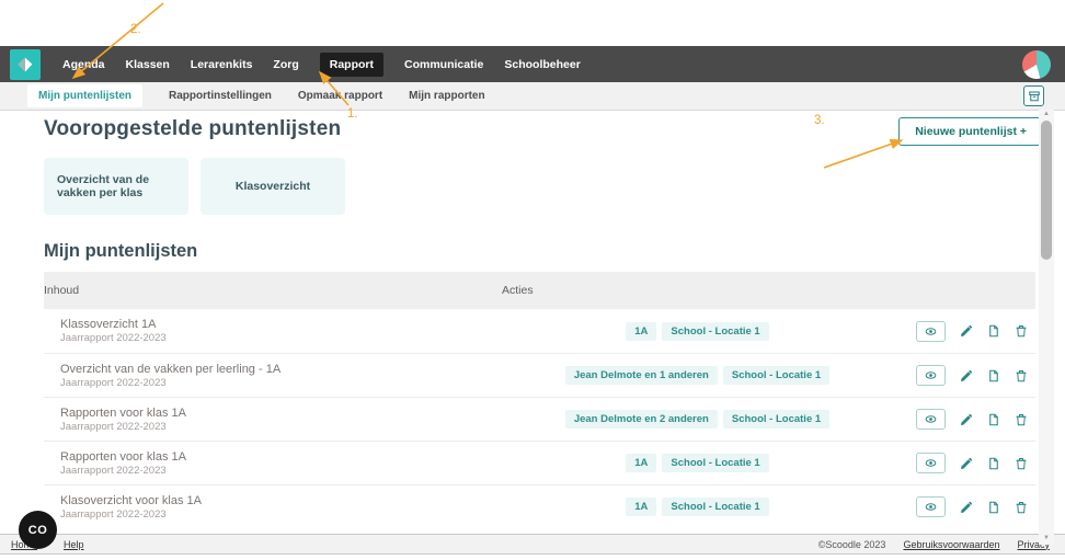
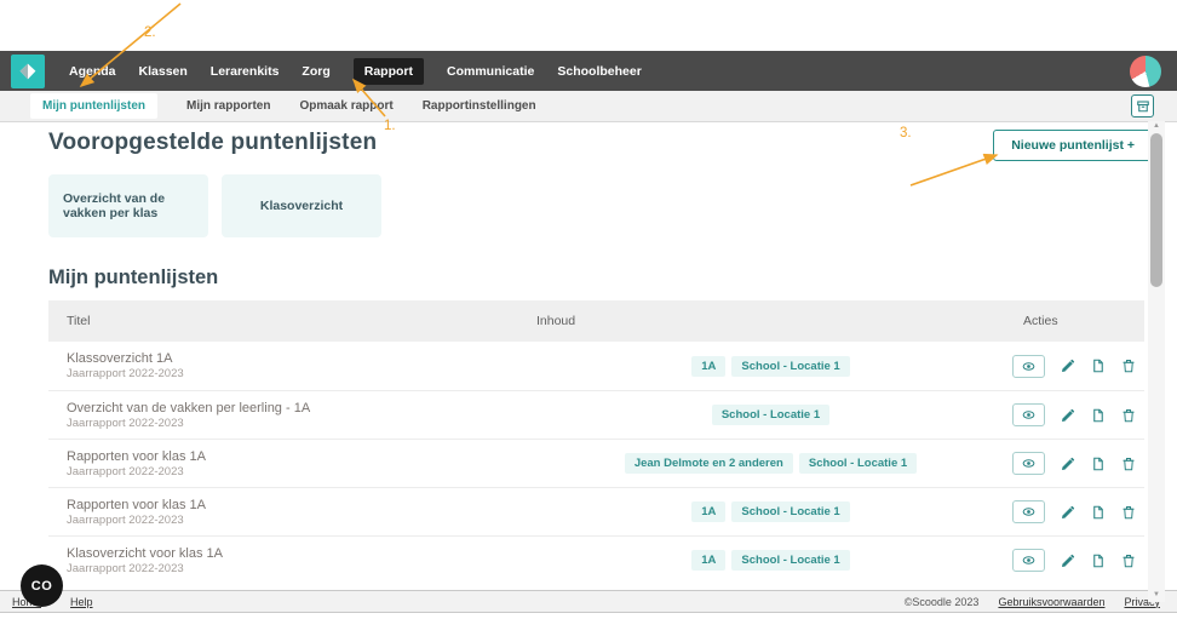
  2.
  1.
  3.
  Agenda
  Klassen
  Lerarenkits
  Zorg
  Rapport
  Communicatie
  Schoolbeheer
  Mijn puntenlijsten
- Rapportinstellingen
+ Mijn rapporten
  Opmaak rapport
- Mijn rapporten
+ Rapportinstellingen
  Vooropgestelde puntenlijsten
  Nieuwe puntenlijst +
  Overzicht van de vakken per klas
  Klasoverzicht
  Mijn puntenlijsten
+ Titel
  Inhoud
  Acties
  Klassoverzicht 1A
  Jaarrapport 2022-2023
  1A
  School - Locatie 1
  Overzicht van de vakken per leerling - 1A
  Jaarrapport 2022-2023
- Jean Delmote en 1 anderen
  School - Locatie 1
  Rapporten voor klas 1A
  Jaarrapport 2022-2023
  Jean Delmote en 2 anderen
  School - Locatie 1
  Rapporten voor klas 1A
  Jaarrapport 2022-2023
  1A
  School - Locatie 1
  Klasoverzicht voor klas 1A
  Jaarrapport 2022-2023
  1A
  School - Locatie 1
  Help
  ©Scoodle 2023
  Gebruiksvoorwaarden
  Priva
  CO
